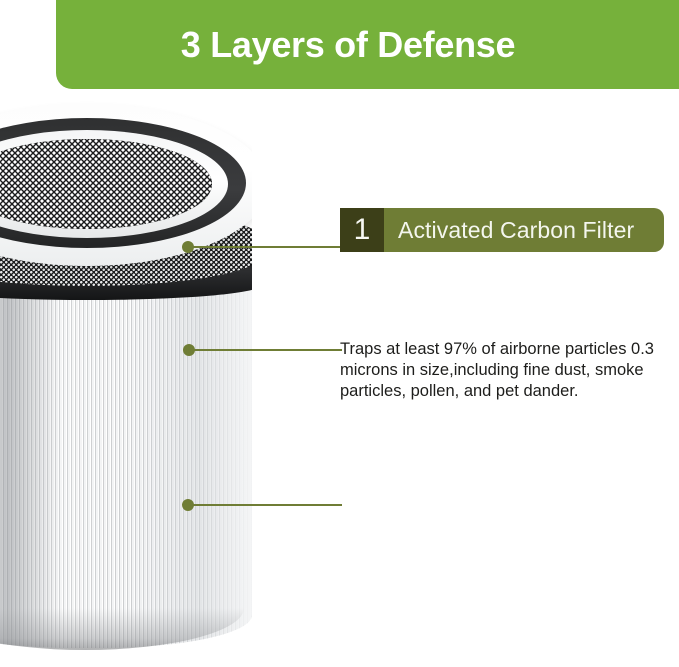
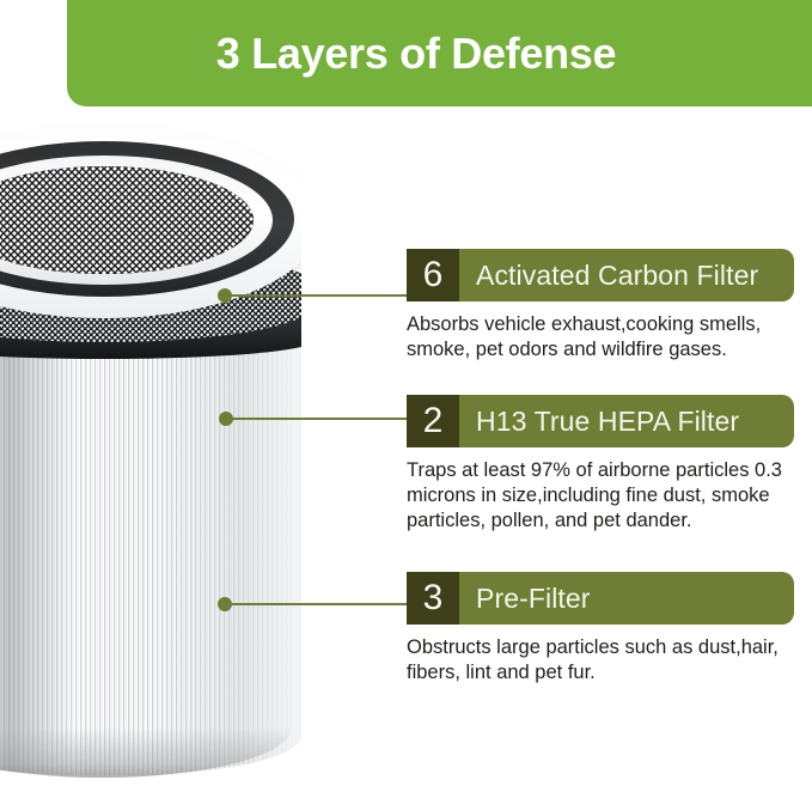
  3 Layers of Defense
- 1
+ 6
  Activated Carbon Filter
+ Absorbs vehicle exhaust,cooking smells, smoke, pet odors and wildfire gases.
+ 2
+ H13 True HEPA Filter
  Traps at least 97% of airborne particles 0.3 microns in size,including fine dust, smoke particles, pollen, and pet dander.
+ 3
+ Pre-Filter
+ Obstructs large particles such as dust,hair, fibers, lint and pet fur.
